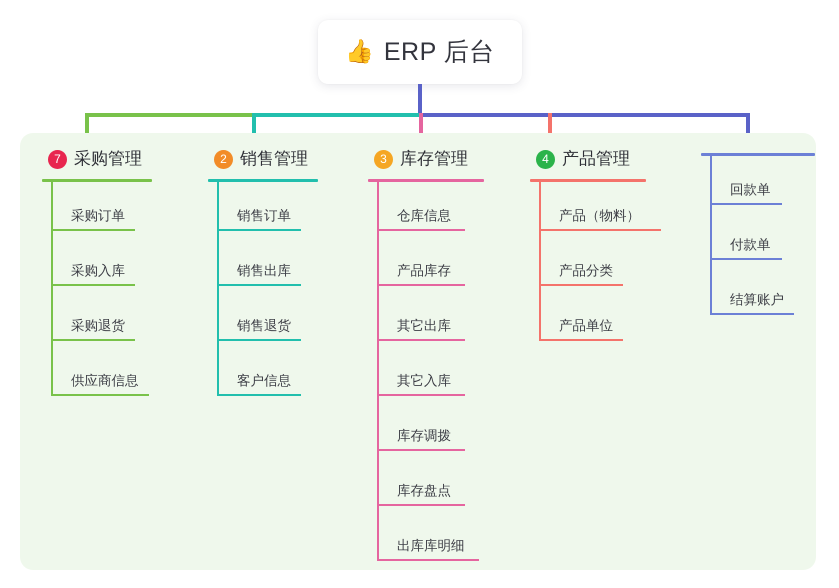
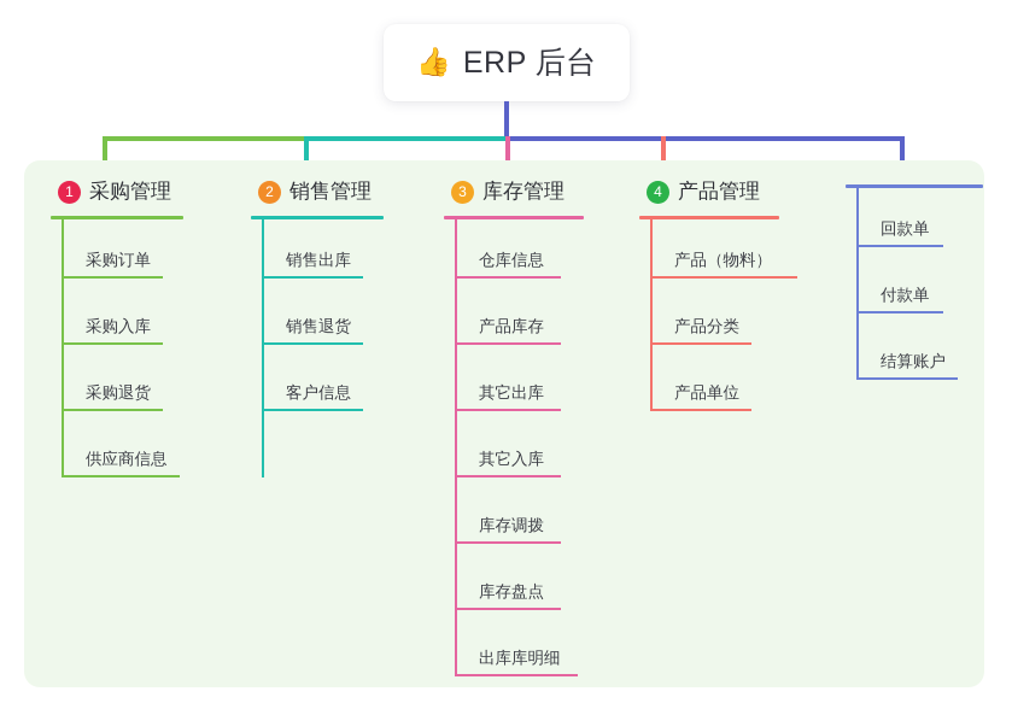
  👍
  ERP 后台
- 7
+ 1
  采购管理
  采购订单
  采购入库
  采购退货
  供应商信息
  2
  销售管理
- 销售订单
  销售出库
  销售退货
  客户信息
  3
  库存管理
  仓库信息
  产品库存
  其它出库
  其它入库
  库存调拨
  库存盘点
  出库库明细
  4
  产品管理
  产品（物料）
  产品分类
  产品单位
  回款单
  付款单
  结算账户
